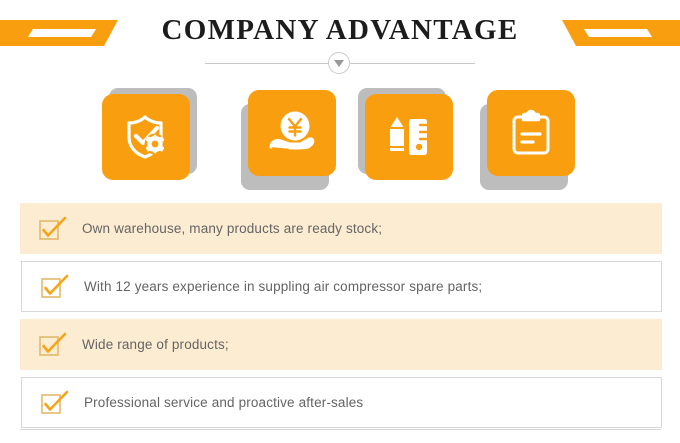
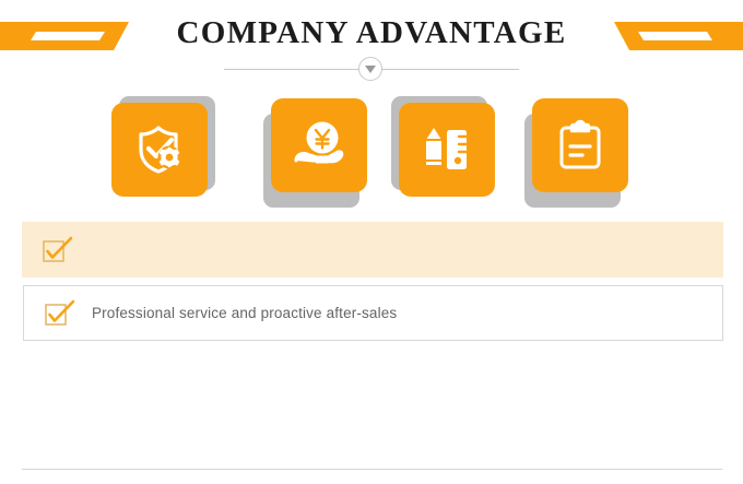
  COMPANY ADVANTAGE
- Own warehouse, many products are ready stock;
- With 12 years experience in suppling air compressor spare parts;
- Wide range of products;
  Professional service and proactive after-sales
